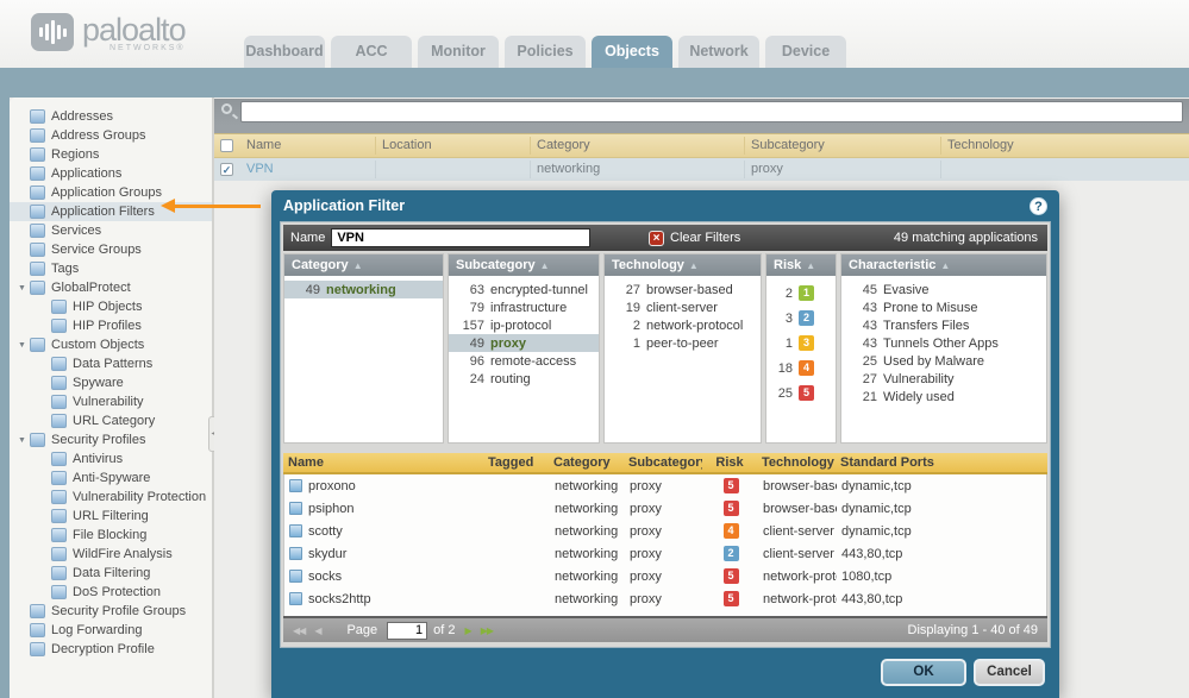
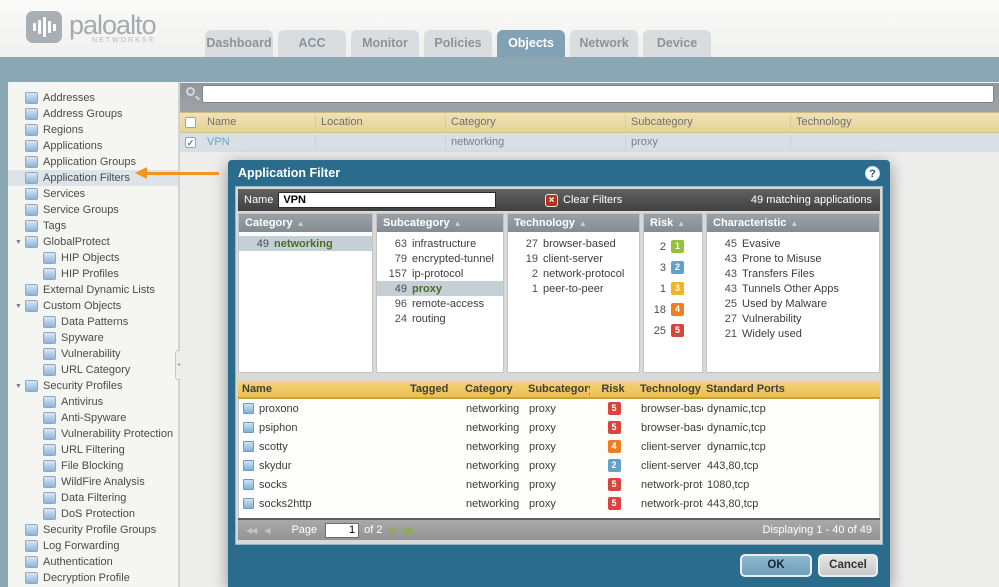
  paloalto
  Dashboard
  ACC
  Monitor
  Policies
  Objects
  Network
  Device
  Addresses
  Address Groups
  Regions
  Applications
  Application Groups
  Application Filters
  Services
  Service Groups
  Tags
  GlobalProtect
  HIP Objects
  HIP Profiles
+ External Dynamic Lists
  Custom Objects
  Data Patterns
  Spyware
  Vulnerability
  URL Category
  Security Profiles
  Antivirus
  Anti-Spyware
  Vulnerability Protection
  URL Filtering
  File Blocking
  WildFire Analysis
  Data Filtering
  DoS Protection
  Security Profile Groups
  Log Forwarding
+ Authentication
  Decryption Profile
  Name
  Location
  Category
  Subcategory
  Technology
  VPN
  networking
  proxy
  Application Filter
  ?
  Name
  VPN
  ×
  Clear Filters
  49 matching applications
  Category ▲
  49
  networking
  Subcategory ▲
  63
- encrypted-tunnel
+ infrastructure
  79
- infrastructure
+ encrypted-tunnel
  157
  ip-protocol
  49
  proxy
  96
  remote-access
  24
  routing
  Technology ▲
  27
  browser-based
  19
  client-server
  2
  network-protocol
  1
  peer-to-peer
  Risk ▲
  2
  1
  3
  2
  1
  3
  18
  4
  25
  5
  Characteristic ▲
  45
  Evasive
  43
  Prone to Misuse
  43
  Transfers Files
  43
  Tunnels Other Apps
  25
  Used by Malware
  27
  Vulnerability
  21
  Widely used
  Name
  Tagged
  Category
  Subcategor
  Risk
  Technology
  Standard Ports
  proxono
  networking
  proxy
  5
  browser-bas
  dynamic,tcp
  psiphon
  networking
  proxy
  5
  browser-bas
  dynamic,tcp
  scotty
  networking
  proxy
  4
  client-server
  dynamic,tcp
  skydur
  networking
  proxy
  2
  client-server
  443,80,tcp
  socks
  networking
  proxy
  5
  network-prot
  1080,tcp
  socks2http
  networking
  proxy
  5
  network-prot
  443,80,tcp
  Page
  1
  of 2
  Displaying 1 - 40 of 49
  OK
  Cancel
